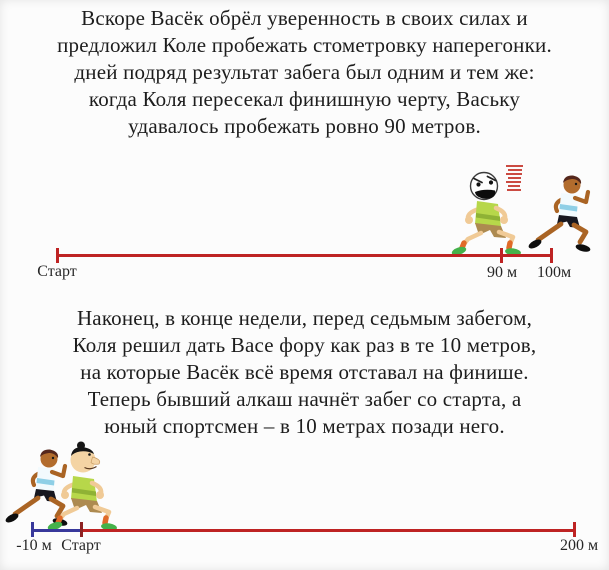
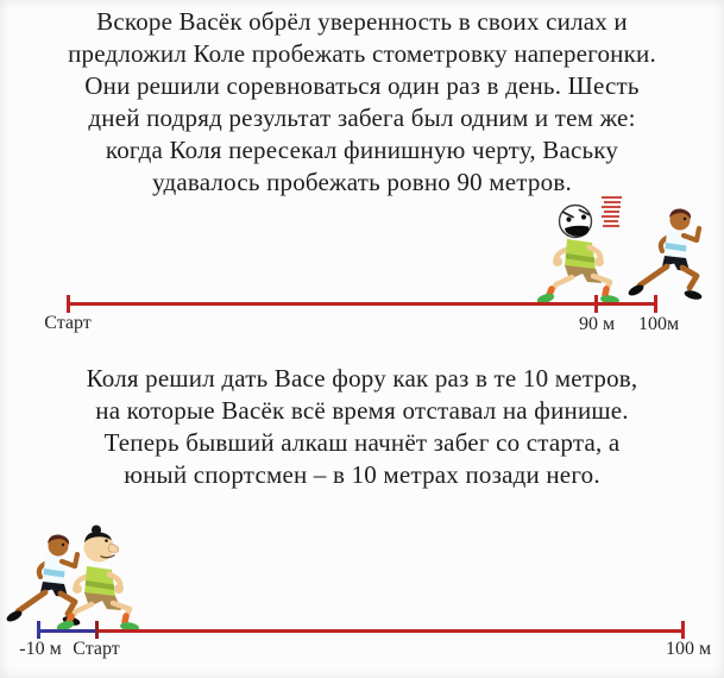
  Вскоре Васёк обрёл уверенность в своих силах и
  предложил Коле пробежать стометровку наперегонки.
+ Они решили соревноваться один раз в день. Шесть
  дней подряд результат забега был одним и тем же:
  когда Коля пересекал финишную черту, Ваську
  удавалось пробежать ровно 90 метров.
  Старт
  90 м
  100м
- Наконец, в конце недели, перед седьмым забегом,
  Коля решил дать Васе фору как раз в те 10 метров,
  на которые Васёк всё время отставал на финише.
  Теперь бывший алкаш начнёт забег со старта, а
  юный спортсмен – в 10 метрах позади него.
  -10 м
  Старт
- 200 м
+ 100 м
